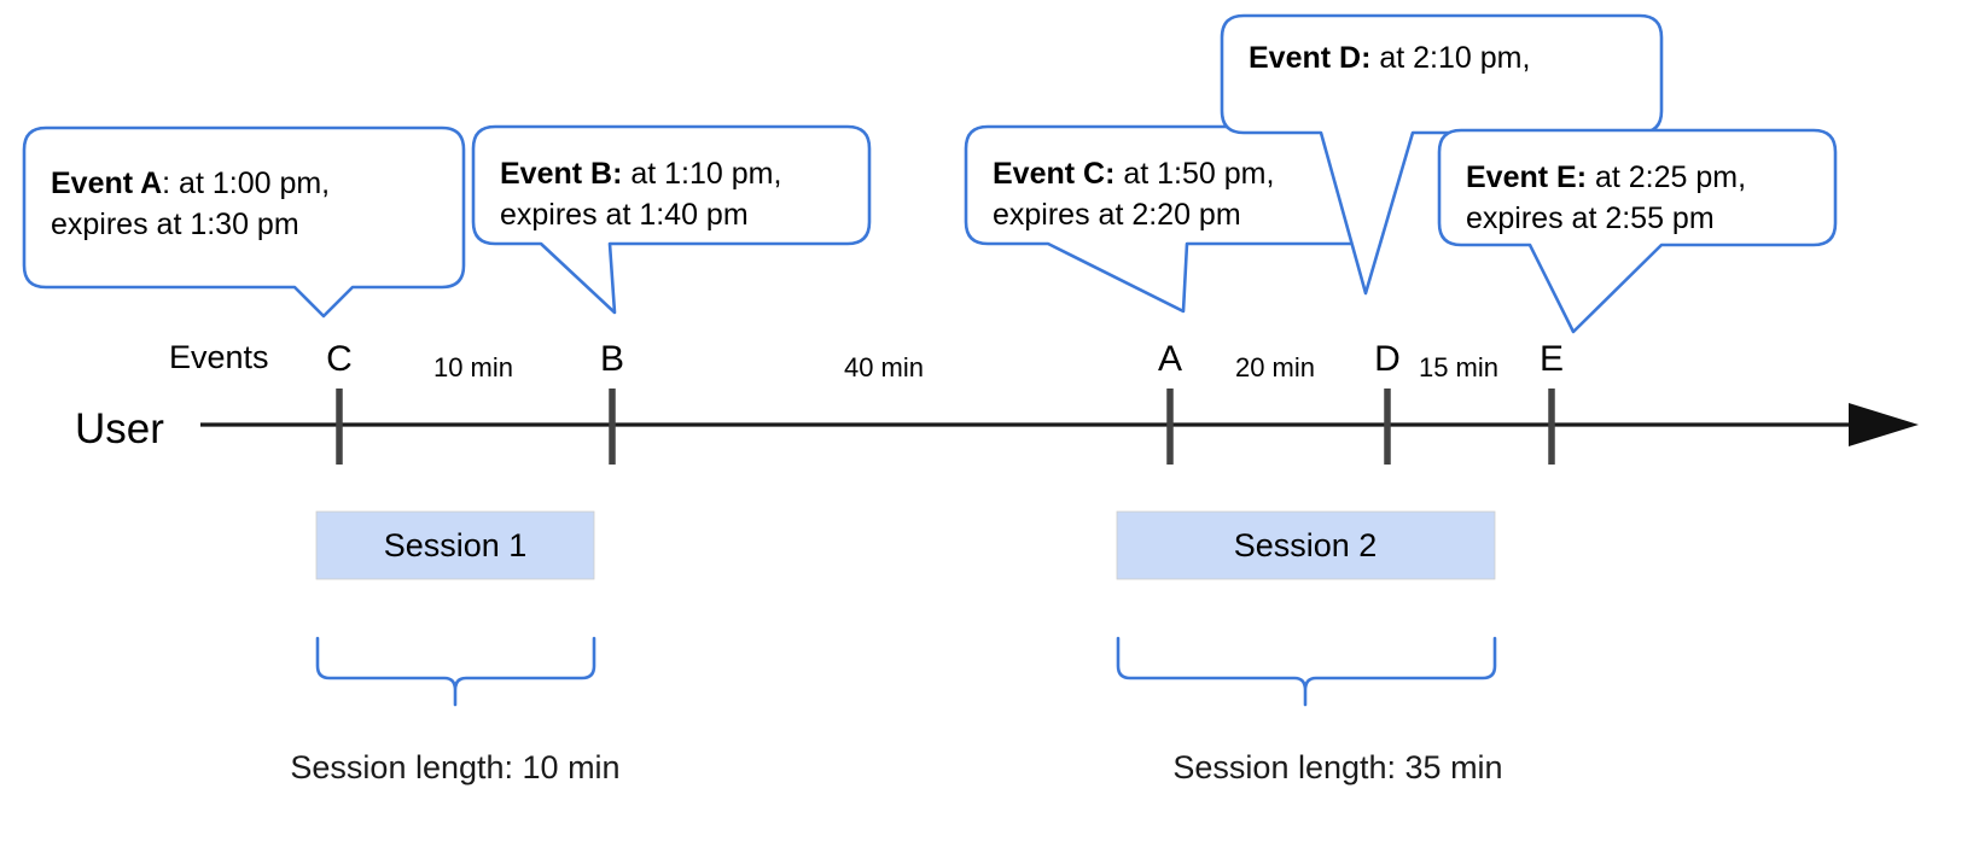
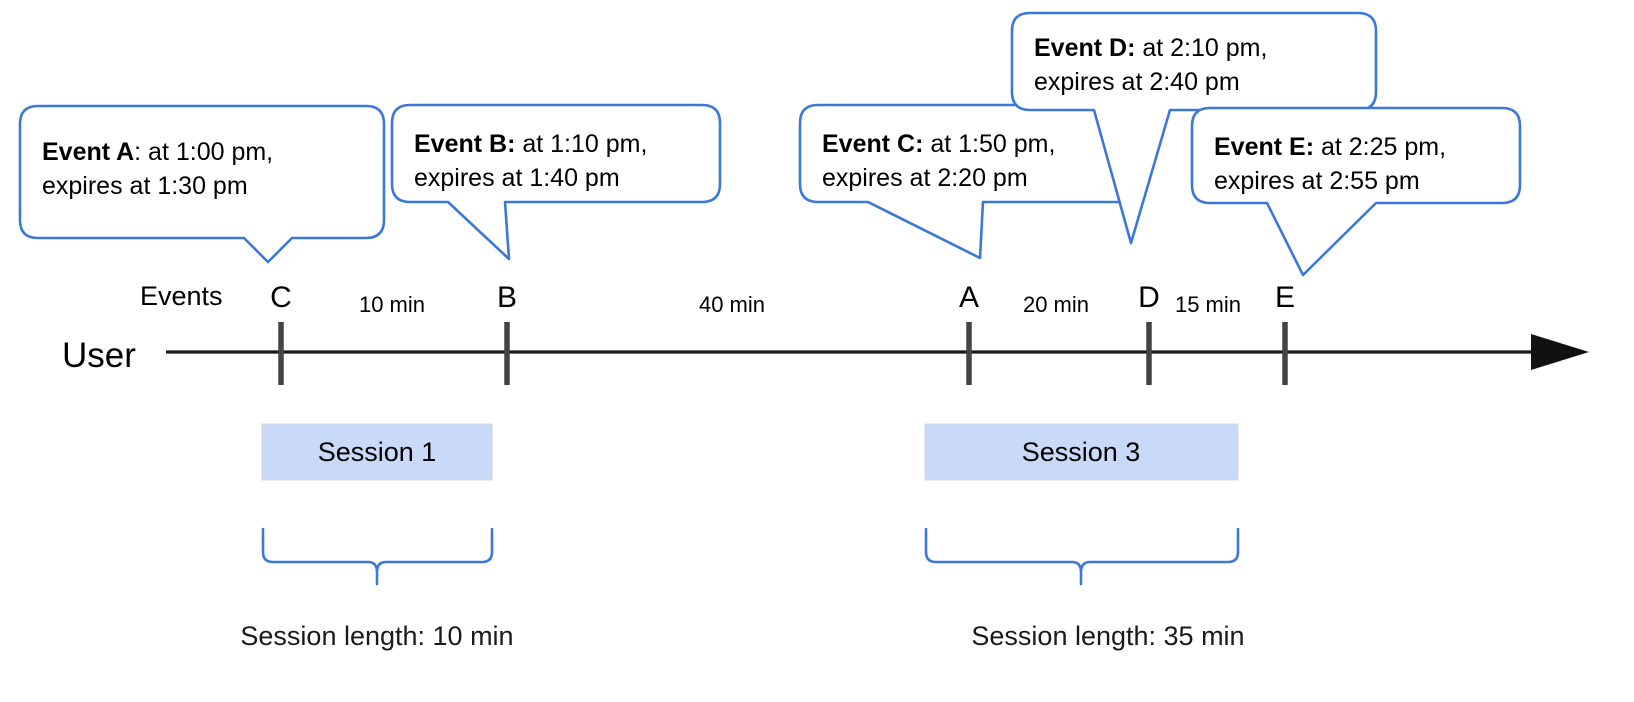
  Event A: at 1:00 pm,
  expires at 1:30 pm
  Event B: at 1:10 pm,
  expires at 1:40 pm
  Event C: at 1:50 pm,
  expires at 2:20 pm
  Event D: at 2:10 pm,
+ expires at 2:40 pm
  Event E: at 2:25 pm,
  expires at 2:55 pm
  Events
  User
  C
  B
  A
  D
  E
  10 min
  40 min
  20 min
  15 min
  Session 1
  Session length: 10 min
- Session 2
+ Session 3
  Session length: 35 min
